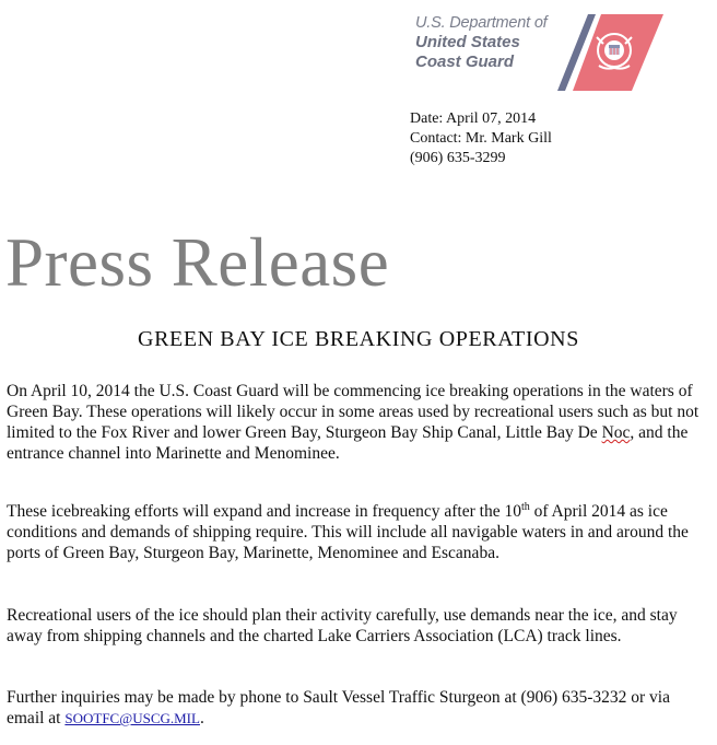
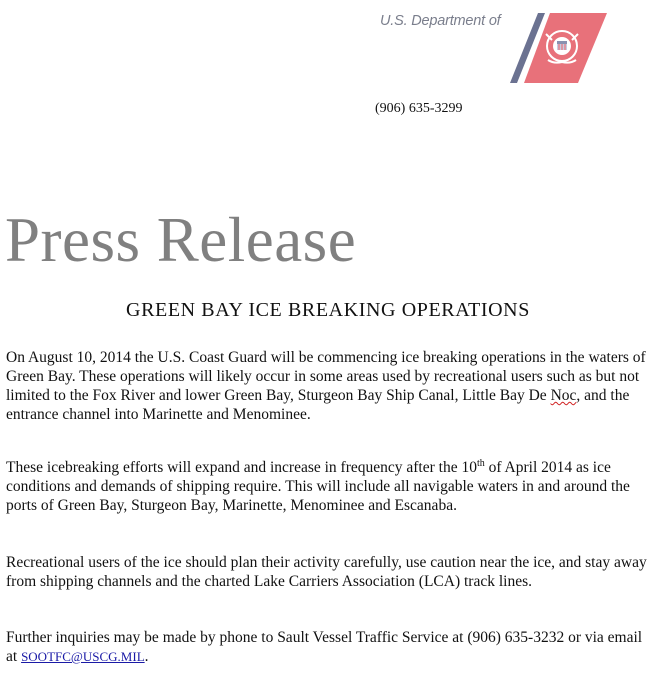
  U.S. Department of
- United States
- Coast Guard
- Date: April 07, 2014
- Contact: Mr. Mark Gill
  (906) 635-3299
  Press Release
  GREEN BAY ICE BREAKING OPERATIONS
- On April 10, 2014 the U.S. Coast Guard will be commencing ice breaking operations in the waters of Green Bay. These operations will likely occur in some areas used by recreational users such as but not limited to the Fox River and lower Green Bay, Sturgeon Bay Ship Canal, Little Bay De Noc, and the entrance channel into Marinette and Menominee.
+ On August 10, 2014 the U.S. Coast Guard will be commencing ice breaking operations in the waters of Green Bay. These operations will likely occur in some areas used by recreational users such as but not limited to the Fox River and lower Green Bay, Sturgeon Bay Ship Canal, Little Bay De Noc, and the entrance channel into Marinette and Menominee.
  These icebreaking efforts will expand and increase in frequency after the 10th of April 2014 as ice conditions and demands of shipping require. This will include all navigable waters in and around the ports of Green Bay, Sturgeon Bay, Marinette, Menominee and Escanaba.
- Recreational users of the ice should plan their activity carefully, use demands near the ice, and stay away from shipping channels and the charted Lake Carriers Association (LCA) track lines.
+ Recreational users of the ice should plan their activity carefully, use caution near the ice, and stay away from shipping channels and the charted Lake Carriers Association (LCA) track lines.
- Further inquiries may be made by phone to Sault Vessel Traffic Sturgeon at (906) 635-3232 or via email at SOOTFC@USCG.MIL.
+ Further inquiries may be made by phone to Sault Vessel Traffic Service at (906) 635-3232 or via email at SOOTFC@USCG.MIL.
